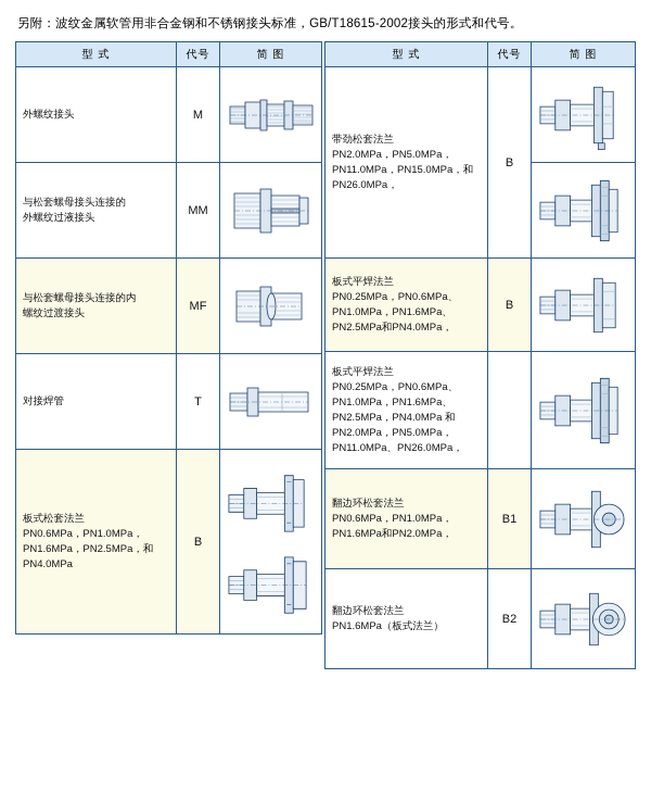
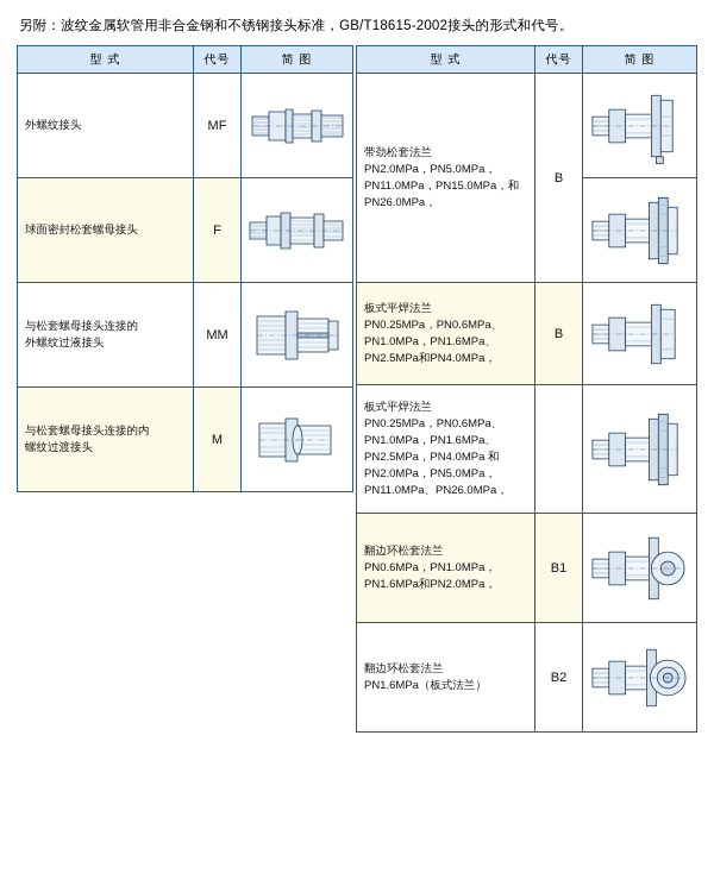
  另附：波纹金属软管用非合金钢和不锈钢接头标准，GB/T18615-2002接头的形式和代号。
  型 式	代号	简 图
- 外螺纹接头	M
+ 外螺纹接头	MF
+ 球面密封松套螺母接头	F
  与松套螺母接头连接的 外螺纹过液接头	MM
- 与松套螺母接头连接的内 螺纹过渡接头	MF
+ 与松套螺母接头连接的内 螺纹过渡接头	M
- 对接焊管	T
- 板式松套法兰 PN0.6MPa，PN1.0MPa，PN1.6MPa，PN2.5MPa，和PN4.0MPa	B
  型 式	代号	简 图
  带劲松套法兰 PN2.0MPa，PN5.0MPa，PN11.0MPa，PN15.0MPa，和PN26.0MPa，	B
  板式平焊法兰 PN0.25MPa，PN0.6MPa、PN1.0MPa，PN1.6MPa、PN2.5MPa和PN4.0MPa，	B
  板式平焊法兰 PN0.25MPa，PN0.6MPa、PN1.0MPa，PN1.6MPa、PN2.5MPa，PN4.0MPa 和PN2.0MPa，PN5.0MPa，PN11.0MPa、PN26.0MPa，
  翻边环松套法兰 PN0.6MPa，PN1.0MPa，PN1.6MPa和PN2.0MPa，	B1
  翻边环松套法兰 PN1.6MPa（板式法兰）	B2
